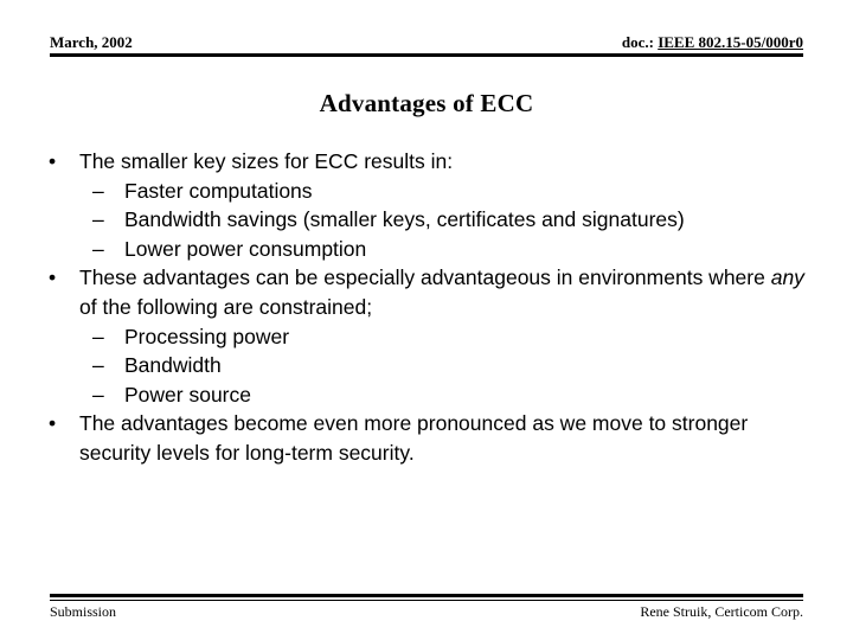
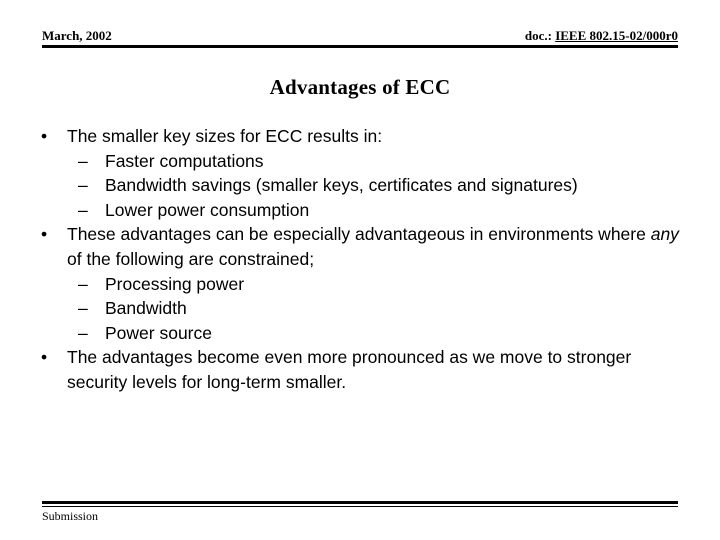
  March, 2002
- doc.: IEEE 802.15-05/000r0
+ doc.: IEEE 802.15-02/000r0
  Advantages of ECC
  •
  The smaller key sizes for ECC results in:
  –
  Faster computations
  –
  Bandwidth savings (smaller keys, certificates and signatures)
  –
  Lower power consumption
  •
  These advantages can be especially advantageous in environments where any of the following are constrained;
  –
  Processing power
  –
  Bandwidth
  –
  Power source
  •
- The advantages become even more pronounced as we move to stronger security levels for long-term security.
+ The advantages become even more pronounced as we move to stronger security levels for long-term smaller.
  Submission
- Rene Struik, Certicom Corp.
